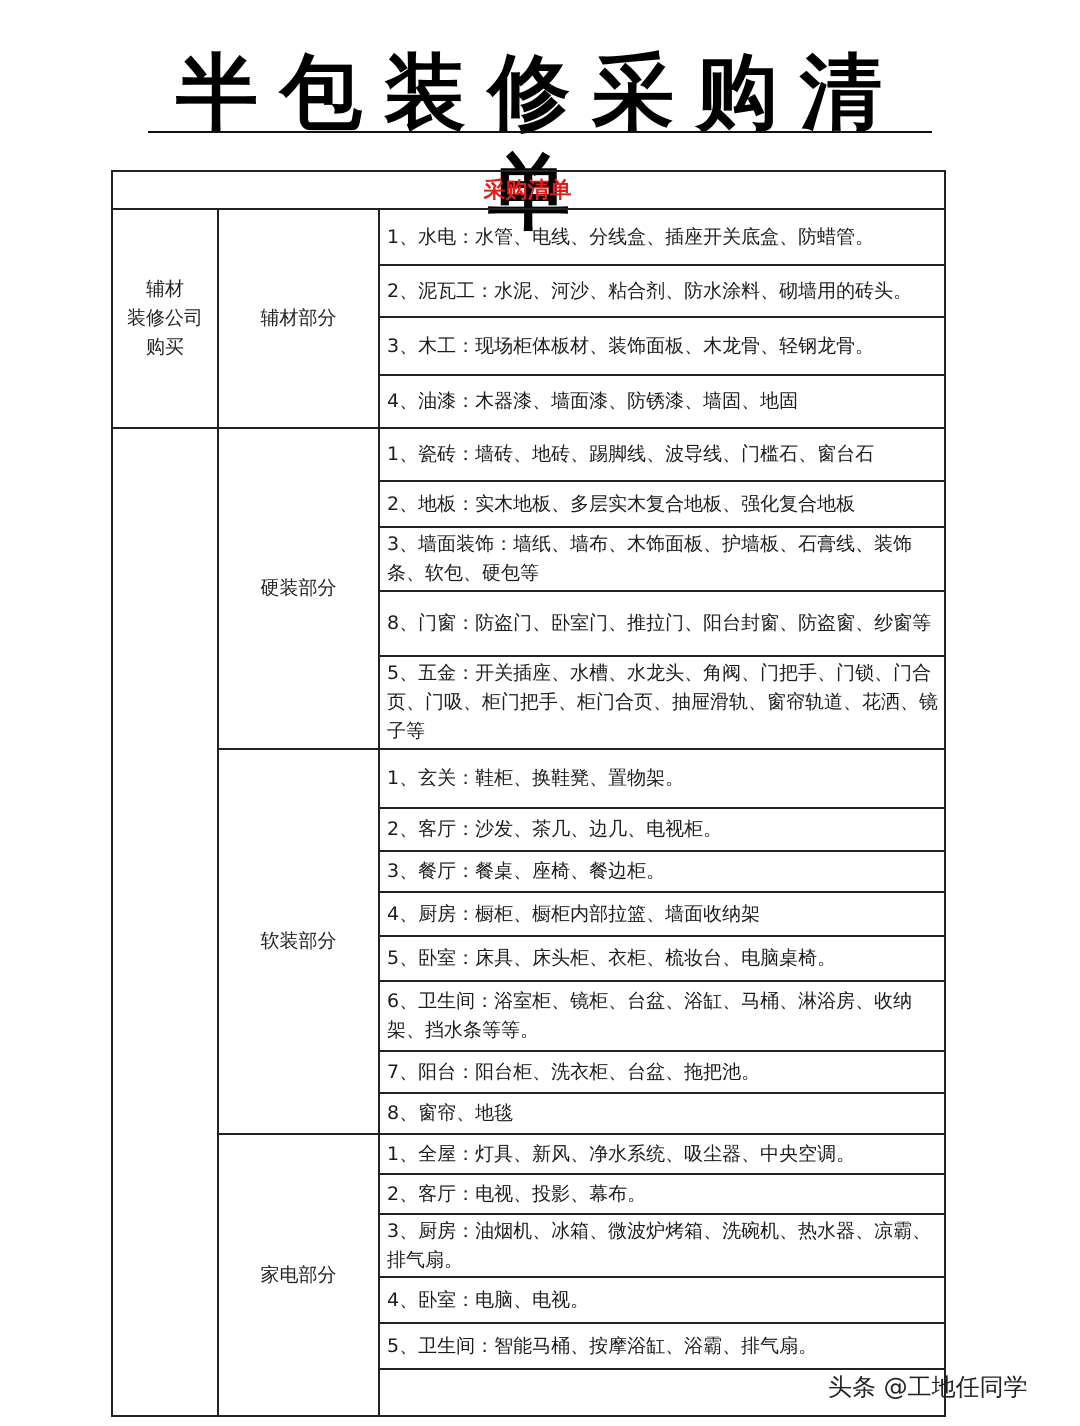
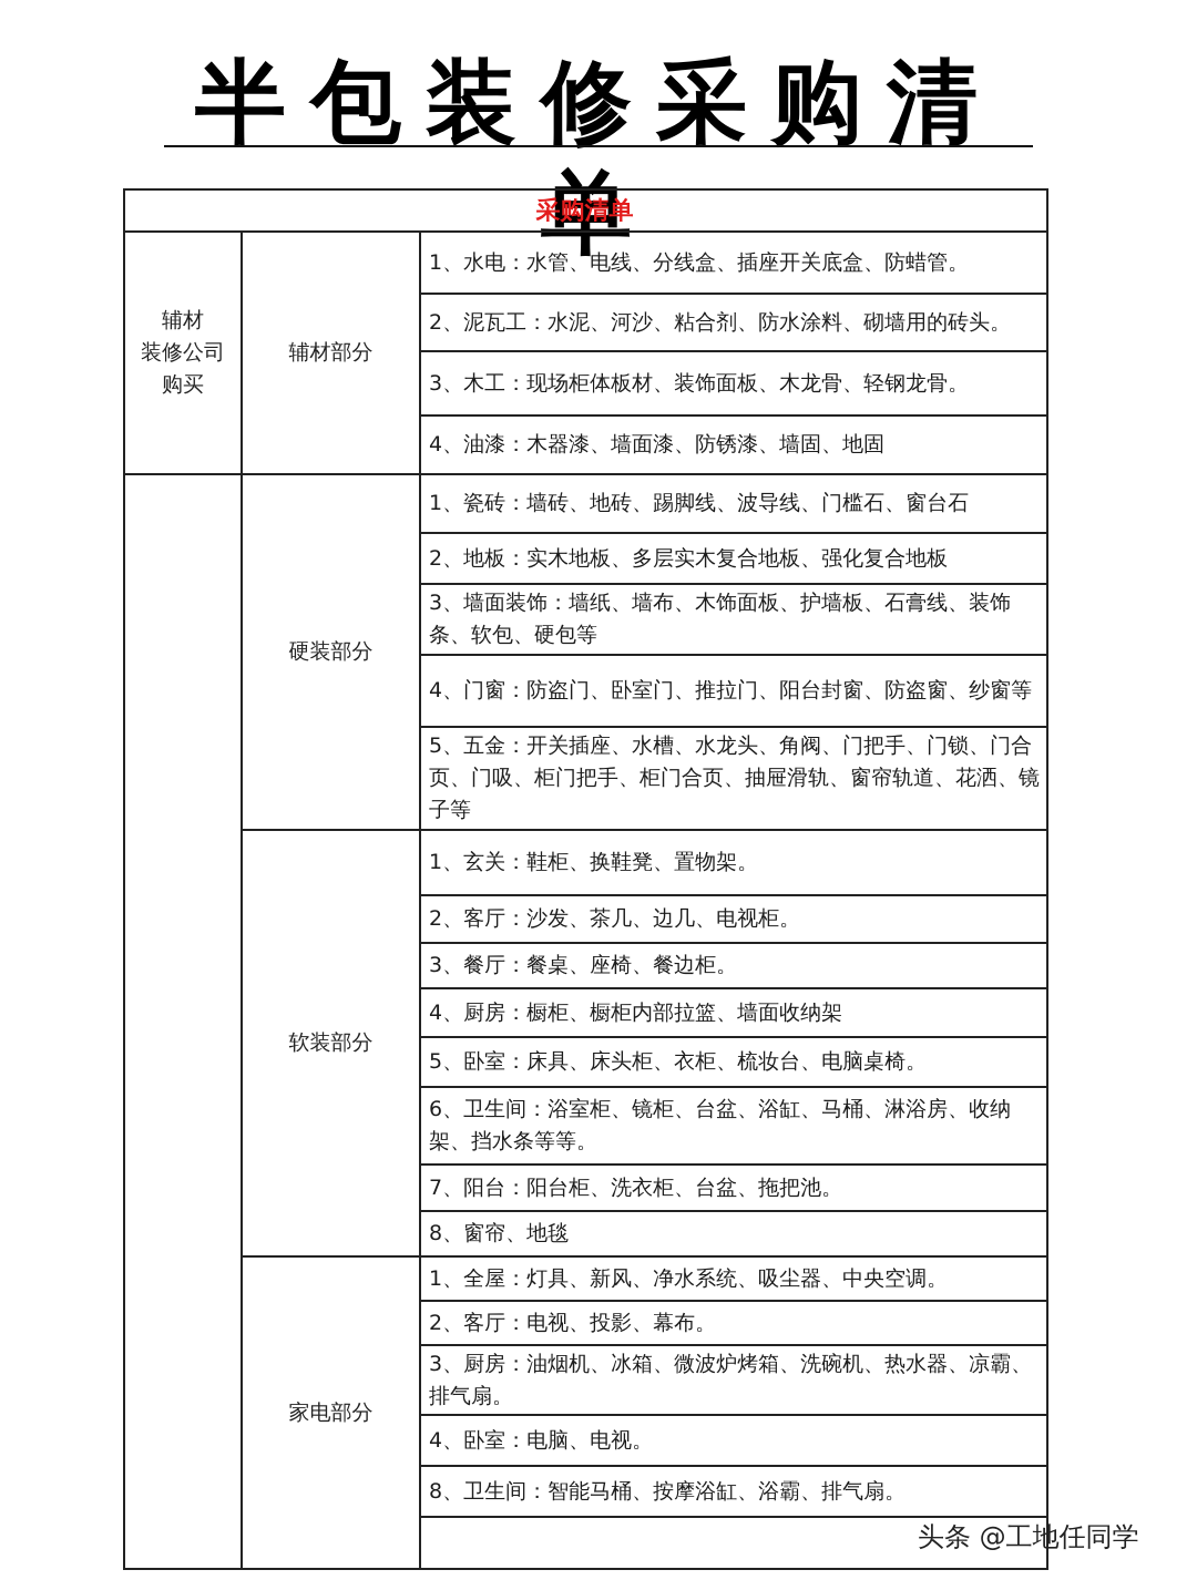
  半包装修采购清单
  采购清单
  辅材
  装修公司
  购买
  辅材部分
  1、水电：水管、电线、分线盒、插座开关底盒、防蜡管。
  2、泥瓦工：水泥、河沙、粘合剂、防水涂料、砌墙用的砖头。
  3、木工：现场柜体板材、装饰面板、木龙骨、轻钢龙骨。
  4、油漆：木器漆、墙面漆、防锈漆、墙固、地固
  硬装部分
  1、瓷砖：墙砖、地砖、踢脚线、波导线、门槛石、窗台石
  2、地板：实木地板、多层实木复合地板、强化复合地板
  3、墙面装饰：墙纸、墙布、木饰面板、护墙板、石膏线、装饰条、软包、硬包等
- 8、门窗：防盗门、卧室门、推拉门、阳台封窗、防盗窗、纱窗等
+ 4、门窗：防盗门、卧室门、推拉门、阳台封窗、防盗窗、纱窗等
  5、五金：开关插座、水槽、水龙头、角阀、门把手、门锁、门合页、门吸、柜门把手、柜门合页、抽屉滑轨、窗帘轨道、花洒、镜子等
  软装部分
  1、玄关：鞋柜、换鞋凳、置物架。
  2、客厅：沙发、茶几、边几、电视柜。
  3、餐厅：餐桌、座椅、餐边柜。
  4、厨房：橱柜、橱柜内部拉篮、墙面收纳架
  5、卧室：床具、床头柜、衣柜、梳妆台、电脑桌椅。
  6、卫生间：浴室柜、镜柜、台盆、浴缸、马桶、淋浴房、收纳架、挡水条等等。
  7、阳台：阳台柜、洗衣柜、台盆、拖把池。
  8、窗帘、地毯
  家电部分
  1、全屋：灯具、新风、净水系统、吸尘器、中央空调。
  2、客厅：电视、投影、幕布。
  3、厨房：油烟机、冰箱、微波炉烤箱、洗碗机、热水器、凉霸、排气扇。
  4、卧室：电脑、电视。
- 5、卫生间：智能马桶、按摩浴缸、浴霸、排气扇。
+ 8、卫生间：智能马桶、按摩浴缸、浴霸、排气扇。
  头条 @工地任同学
